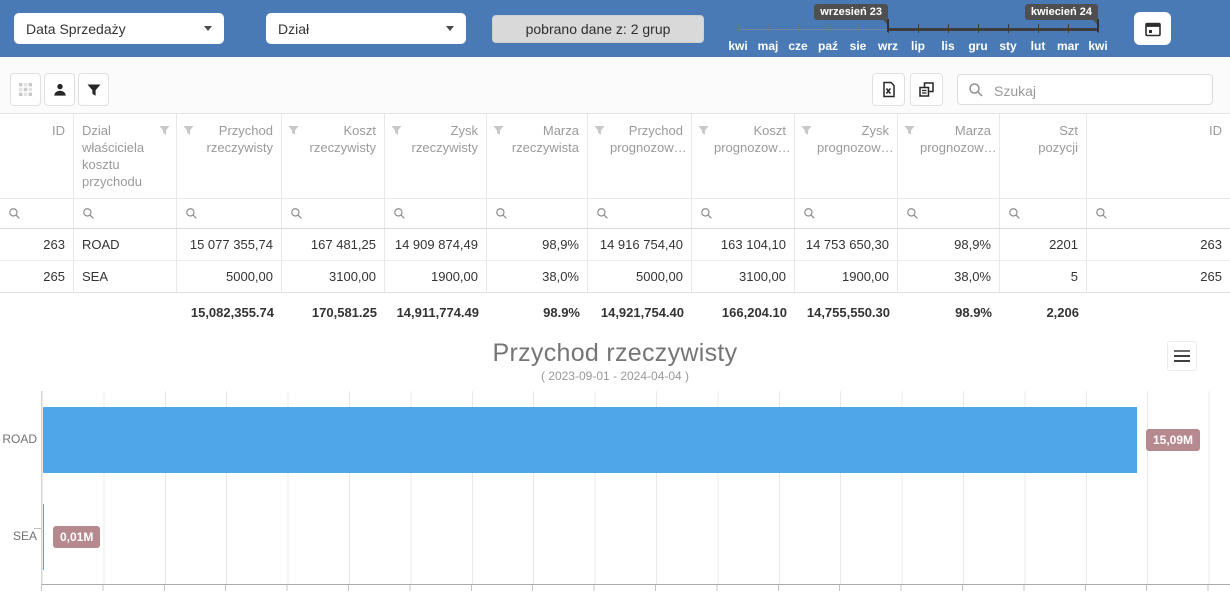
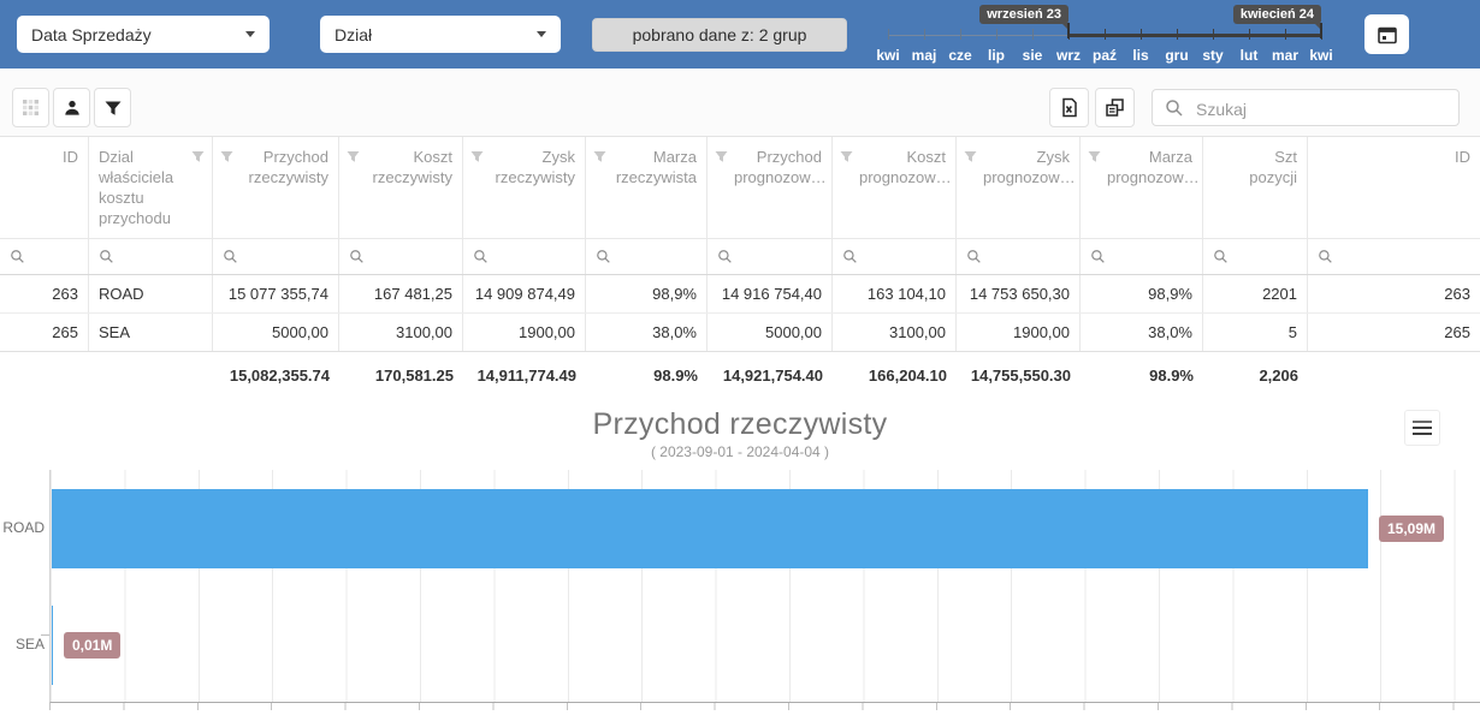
  Data Sprzedaży
  Dział
  pobrano dane z: 2 grup
  kwi
  maj
  cze
- paź
+ lip
  sie
  wrz
- lip
+ paź
  lis
  gru
  sty
  lut
  mar
  kwi
  wrzesień 23
  kwiecień 24
  Szukaj
  ID
  Dzial właściciela kosztu przychodu
  Przychod rzeczywisty
  Koszt rzeczywisty
  Zysk rzeczywisty
  Marza rzeczywista
  Przychod prognozow…
  Koszt prognozow…
  Zysk prognozow…
  Marza prognozow…
  Szt pozycji
  ID
  263
  ROAD
  15 077 355,74
  167 481,25
  14 909 874,49
  98,9%
  14 916 754,40
  163 104,10
  14 753 650,30
  98,9%
  2201
  263
  265
  SEA
  5000,00
  3100,00
  1900,00
  38,0%
  5000,00
  3100,00
  1900,00
  38,0%
  5
  265
  15,082,355.74
  170,581.25
  14,911,774.49
  98.9%
  14,921,754.40
  166,204.10
  14,755,550.30
  98.9%
  2,206
  Przychod rzeczywisty
  ( 2023-09-01 - 2024-04-04 )
  15,09M
  0,01M
  ROAD
  SEA
